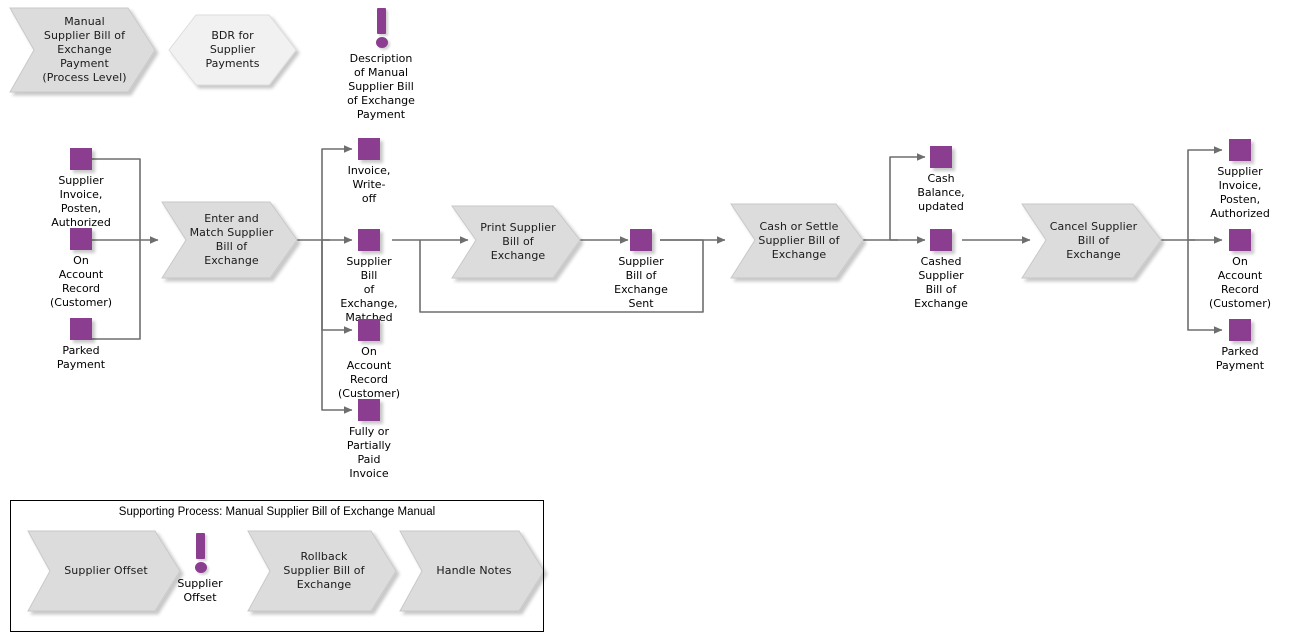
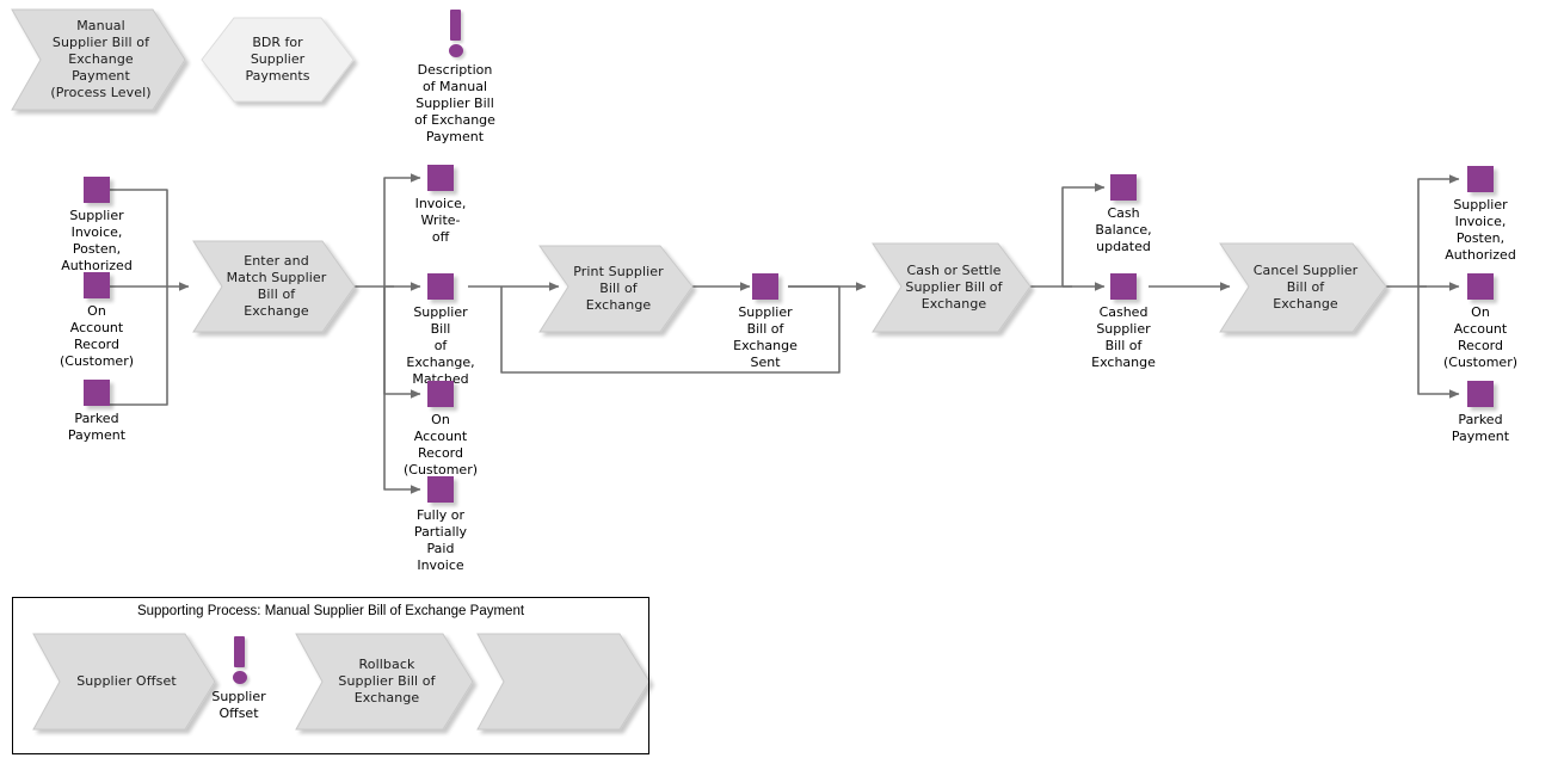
  Manual
  Supplier Bill of
  Exchange
  Payment
  (Process Level)
  BDR for
  Supplier
  Payments
  Description of Manual
  Supplier Bill of Exchange
  Payment
  Supplier Invoice,
  Posten, Authorized
  On Account
  Record
  (Customer)
  Parked
  Payment
  Enter and
  Match Supplier
  Bill of
  Exchange
  Invoice,
  Write-off
  Supplier Bill
  of Exchange,
  Matched
  On Account
  Record
  (Customer)
  Fully or
  Partially
  Paid Invoice
  Print Supplier
  Bill of
  Exchange
  Supplier Bill of
  Exchange Sent
  Cash or Settle
  Supplier Bill of
  Exchange
  Cash Balance,
  updated
  Cashed Supplier
  Bill of Exchange
  Cancel Supplier
  Bill of
  Exchange
  Supplier
  Invoice, Posten,
  Authorized
  On Account
  Record
  (Customer)
  Parked
  Payment
- Supporting Process: Manual Supplier Bill of Exchange Manual
+ Supporting Process: Manual Supplier Bill of Exchange Payment
  Supplier Offset
  Supplier
  Offset
  Rollback
  Supplier Bill of
  Exchange
- Handle Notes
